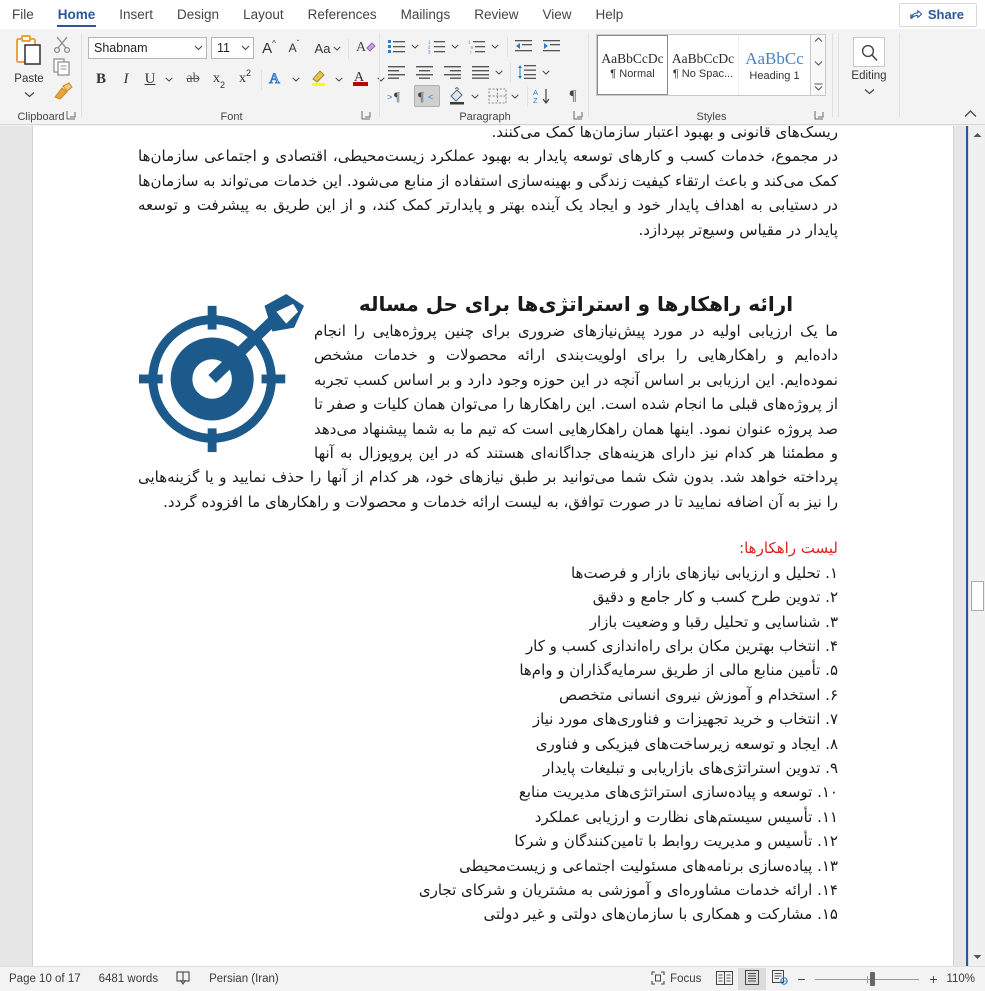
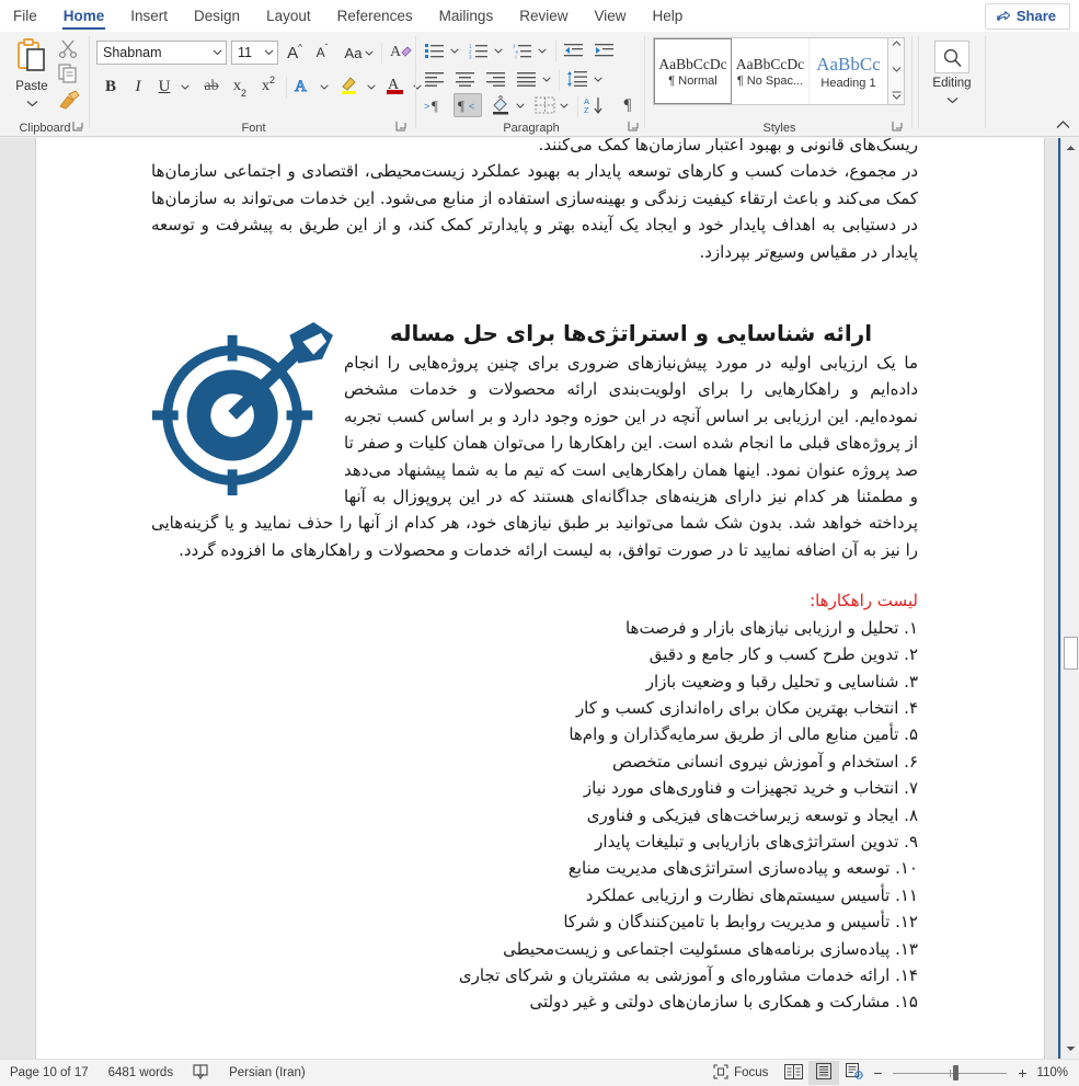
  File
  Home
  Insert
  Design
  Layout
  References
  Mailings
  Review
  View
  Help
  Share
  Paste
  Clipboard
  Shabnam
  11
  A
  ^
  A
  ˇ
  Aa
  A
  B
  I
  U
  ab
  x
  2
  x
  2
  A
  A
  Font
  >
  ¶
  ¶
  <
  A
  Z
  ¶
  Paragraph
  AaBbCcDc
  ¶ Normal
  AaBbCcDc
  ¶ No Spac...
  AaBbCс
  Heading 1
  Styles
  Editing
  ریسک‌های قانونی و بهبود اعتبار سازمان‌ها کمک می‌کنند.
  در مجموع، خدمات کسب و کارهای توسعه پایدار به بهبود عملکرد زیست‌محیطی، اقتصادی و اجتماعی سازمان‌ها کمک می‌کند و باعث ارتقاء کیفیت زندگی و بهینه‌سازی استفاده از منابع می‌شود. این خدمات می‌تواند به سازمان‌ها در دستیابی به اهداف پایدار خود و ایجاد یک آینده بهتر و پایدارتر کمک کند، و از این طریق به پیشرفت و توسعه پایدار در مقیاس وسیع‌تر بپردازد.
- ارائه راهکارها و استراتژی‌ها برای حل مساله
+ ارائه شناسایی و استراتژی‌ها برای حل مساله
  ما یک ارزیابی اولیه در مورد پیشنیازهای ضروری برای چنین پروژه‌هایی را انجام داده‌ایم و راهکارهایی را برای اولویت‌بندی ارائه محصولات و خدمات مشخص نموده‌ایم. این ارزیابی بر اساس آنچه در این حوزه وجود دارد و بر اساس کسب تجربه از پروژه‌های قبلی ما انجام شده است. این راهکارها را می‌توان همان کلیات و صفر تا صد پروژه عنوان نمود. اینها همان راهکارهایی است که تیم ما به شما پیشنهاد می‌دهد و مطمئنا هر کدام نیز دارای هزینه‌های جداگانه‌ای هستند که در این پروپوزال به آنها پرداخته خواهد شد. بدون شک شما می‌توانید بر طبق نیازهای خود، هر کدام از آنها را حذف نمایید و یا گزینه‌هایی را نیز به آن اضافه نمایید تا در صورت توافق، به لیست ارائه خدمات و محصولات و راهکارهای ما افزوده گردد.
  لیست راهکارها:
  ۱. تحلیل و ارزیابی نیازهای بازار و فرصت‌ها
  ۲. تدوین طرح کسب و کار جامع و دقیق
  ۳. شناسایی و تحلیل رقبا و وضعیت بازار
  ۴. انتخاب بهترین مکان برای راه‌اندازی کسب و کار
  ۵. تأمین منابع مالی از طریق سرمایه‌گذاران و وام‌ها
  ۶. استخدام و آموزش نیروی انسانی متخصص
  ۷. انتخاب و خرید تجهیزات و فناوری‌های مورد نیاز
  ۸. ایجاد و توسعه زیرساخت‌های فیزیکی و فناوری
  ۹. تدوین استراتژی‌های بازاریابی و تبلیغات پایدار
  ۱۰. توسعه و پیاده‌سازی استراتژی‌های مدیریت منابع
  ۱۱. تأسیس سیستم‌های نظارت و ارزیابی عملکرد
  ۱۲. تأسیس و مدیریت روابط با تامین‌کنندگان و شرکا
  ۱۳. پیاده‌سازی برنامه‌های مسئولیت اجتماعی و زیست‌محیطی
  ۱۴. ارائه خدمات مشاوره‌ای و آموزشی به مشتریان و شرکای تجاری
  ۱۵. مشارکت و همکاری با سازمان‌های دولتی و غیر دولتی
  Page 10 of 17
  6481 words
  Persian (Iran)
  Focus
  −
  +
  110%
